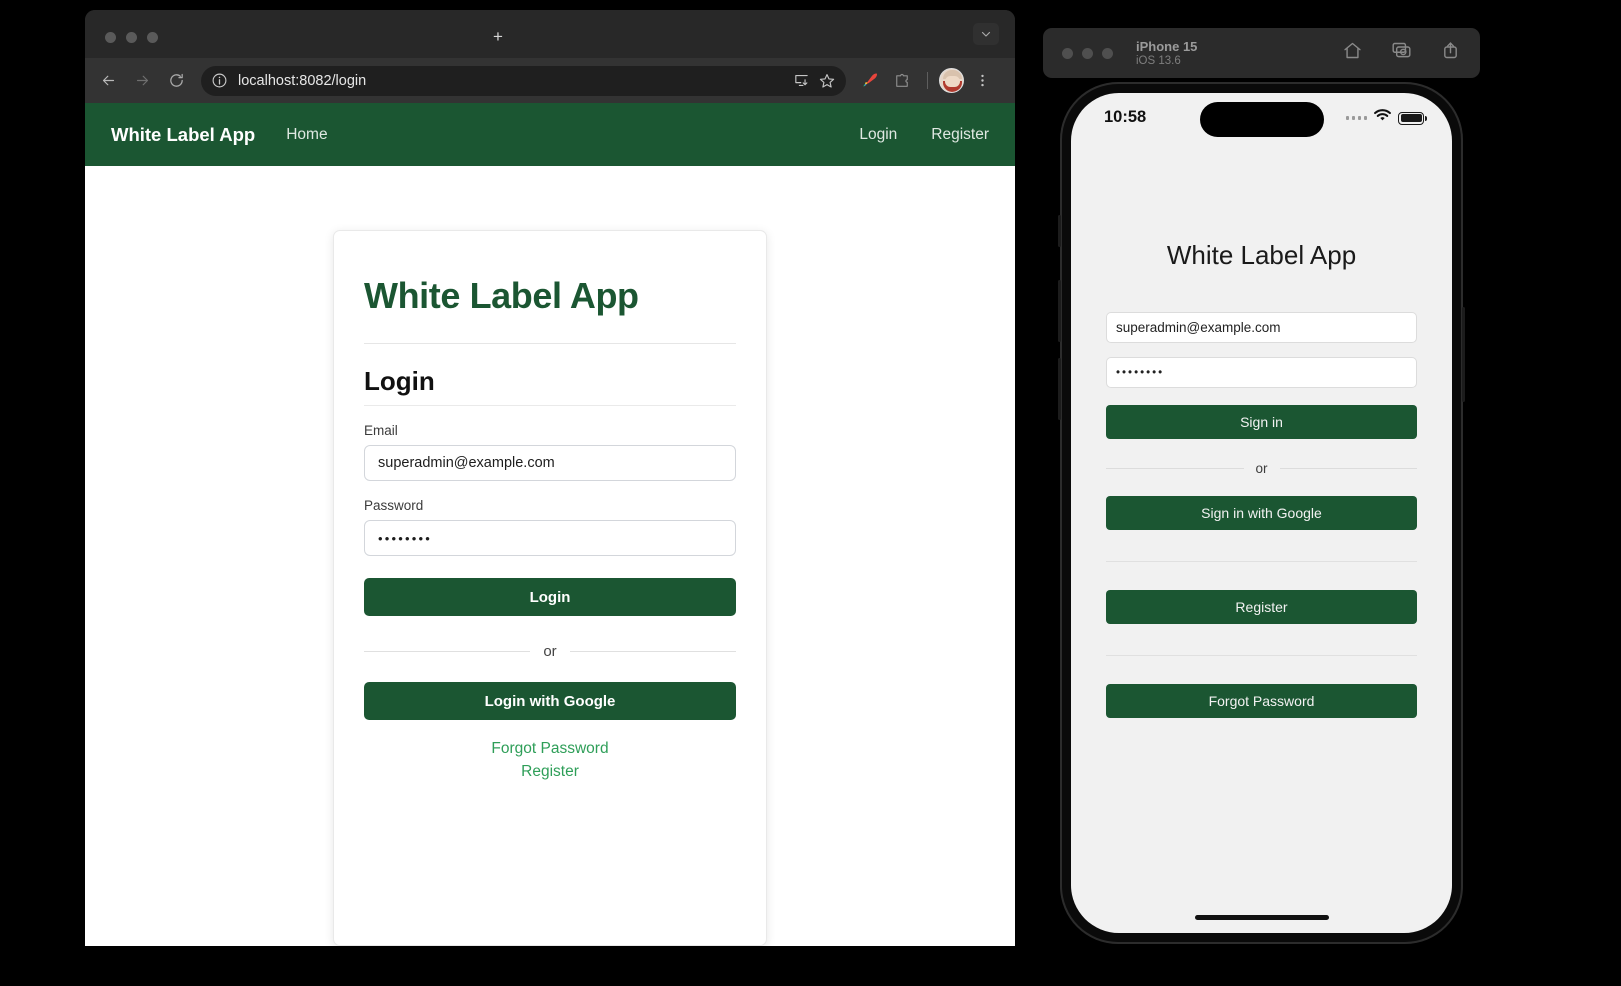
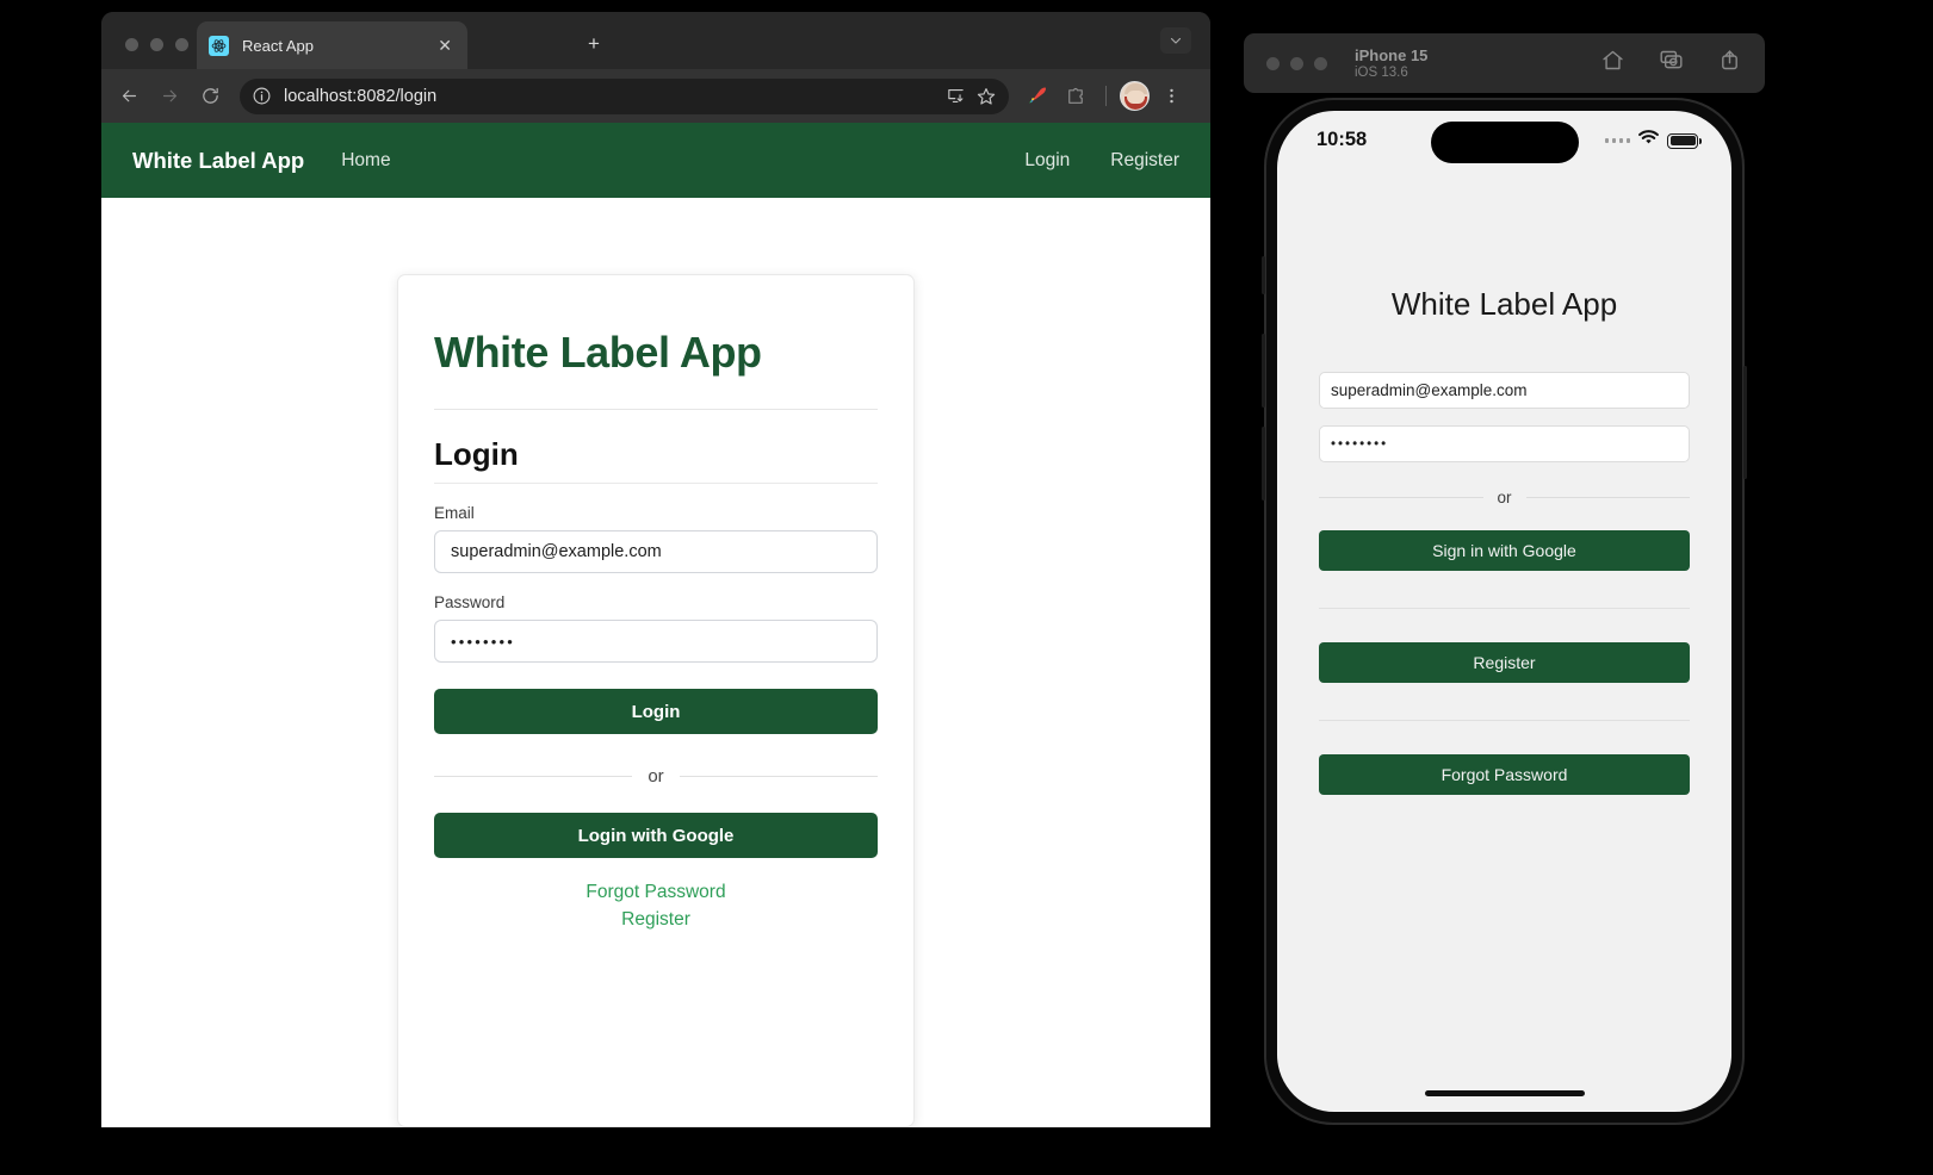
+ React App
+ ✕
  +
  localhost:8082/login
  White Label App
  Home
  Login
  Register
  White Label App
  Login
  Email
  superadmin@example.com
  Password
  ••••••••
  Login
  or
  Login with Google
  Forgot Password
  Register
  iPhone 15
  iOS 13.6
  10:58
  White Label App
  superadmin@example.com
  ••••••••
- Sign in
  or
  Sign in with Google
  Register
  Forgot Password
